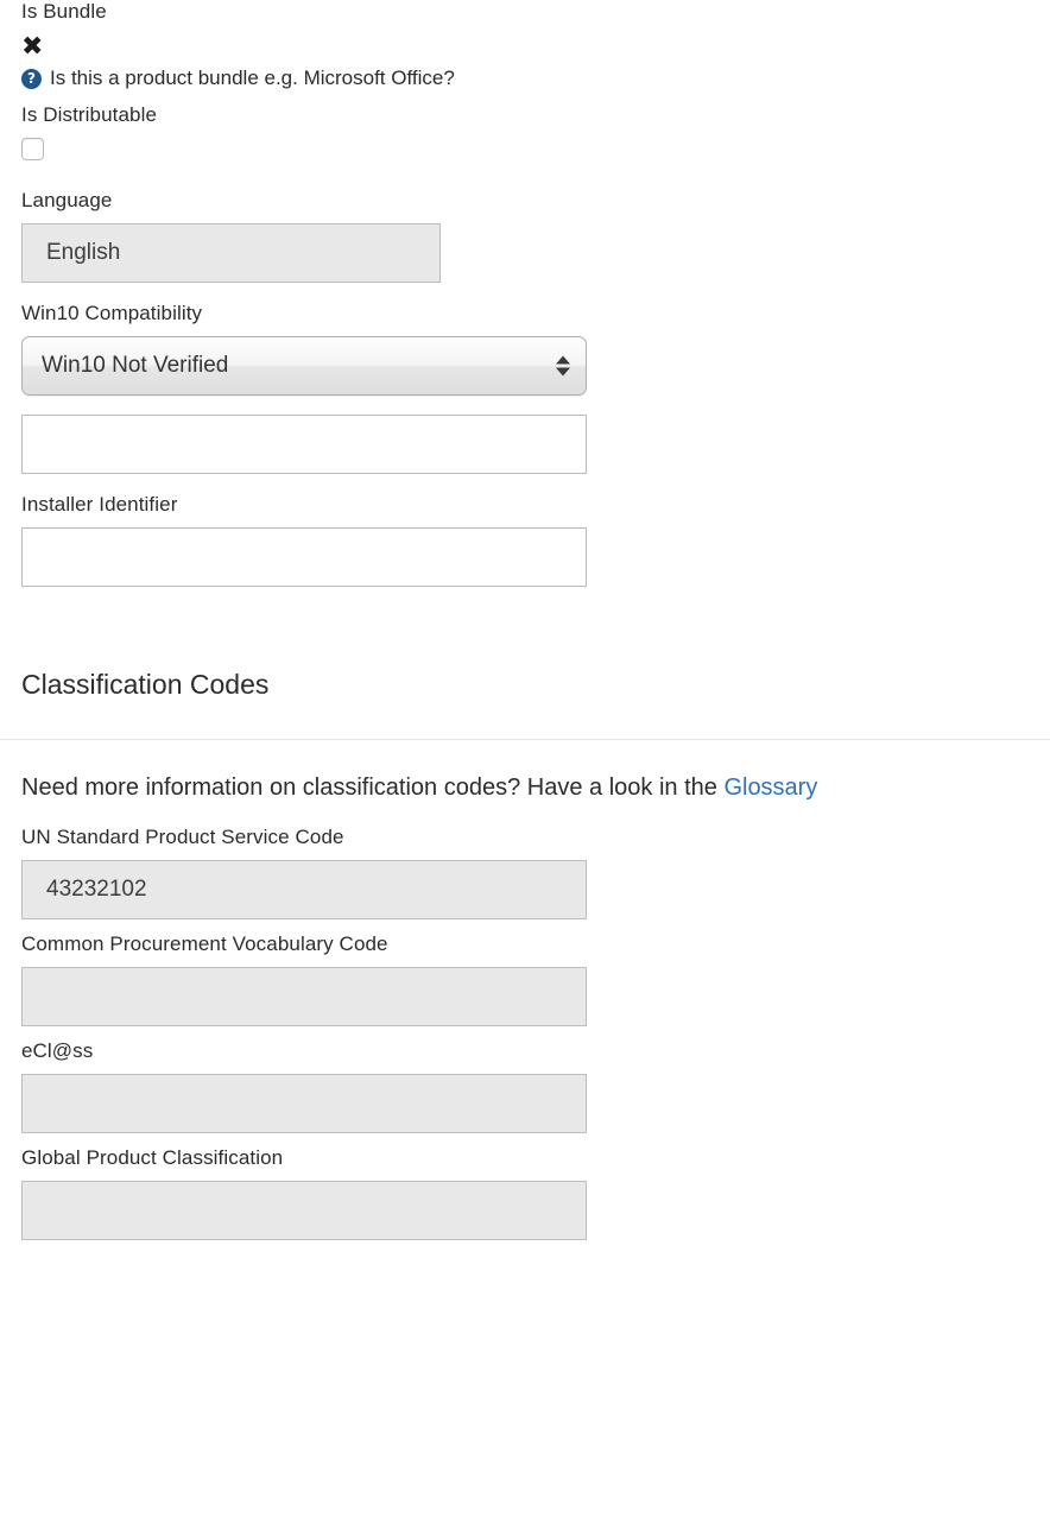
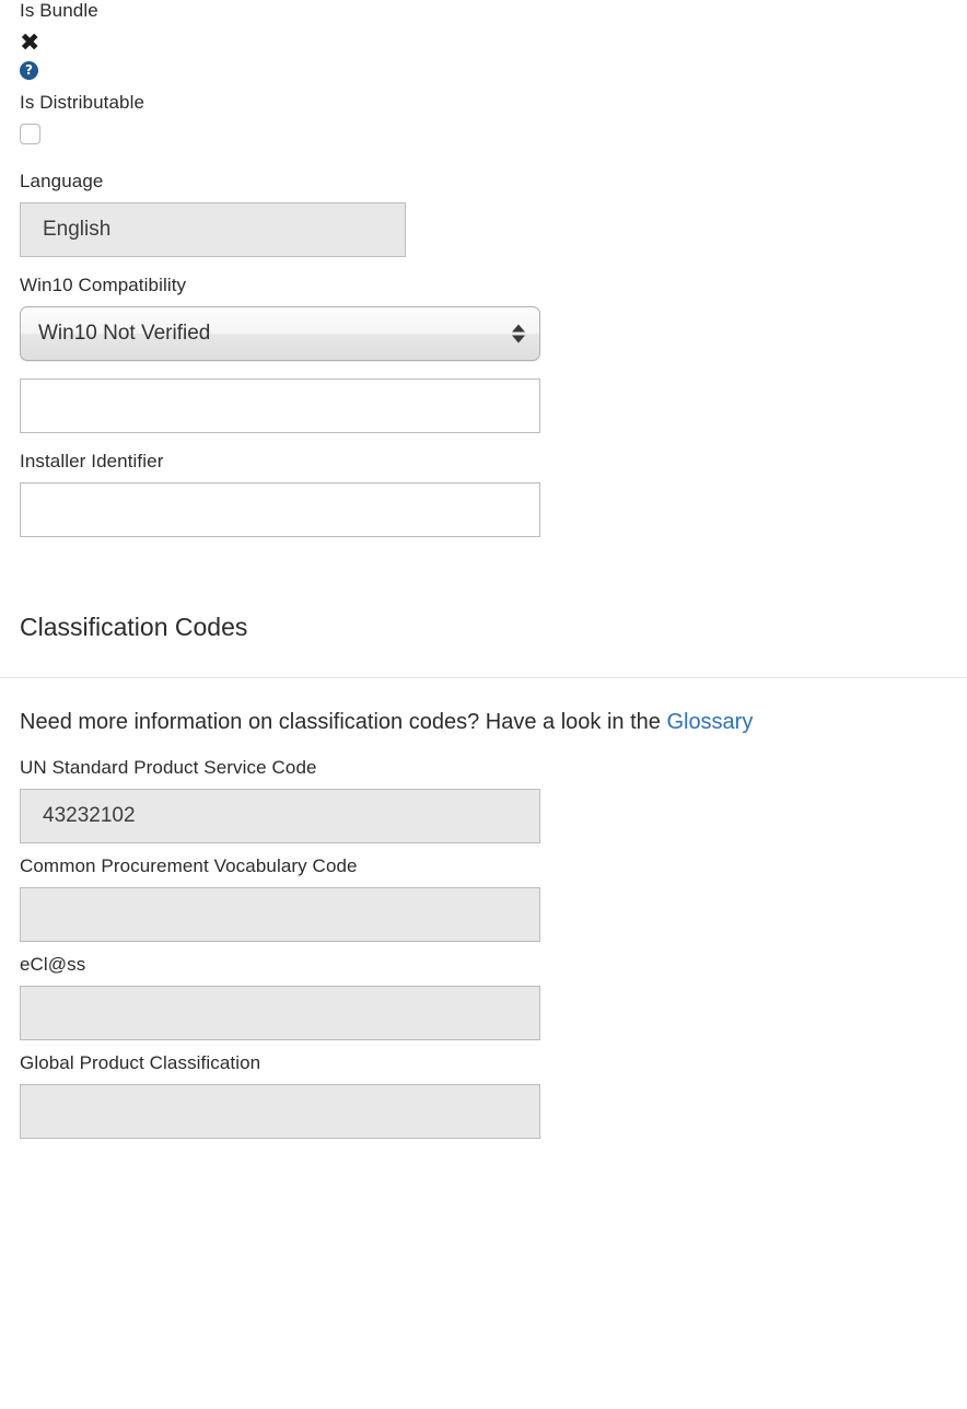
  Is Bundle
  ✖
  ?
- Is this a product bundle e.g. Microsoft Office?
  Is Distributable
  Language
  English
  Win10 Compatibility
  Win10 Not Verified
  Installer Identifier
  Classification Codes
  Need more information on classification codes? Have a look in the Glossary
  UN Standard Product Service Code
  43232102
  Common Procurement Vocabulary Code
  eCl@ss
  Global Product Classification
